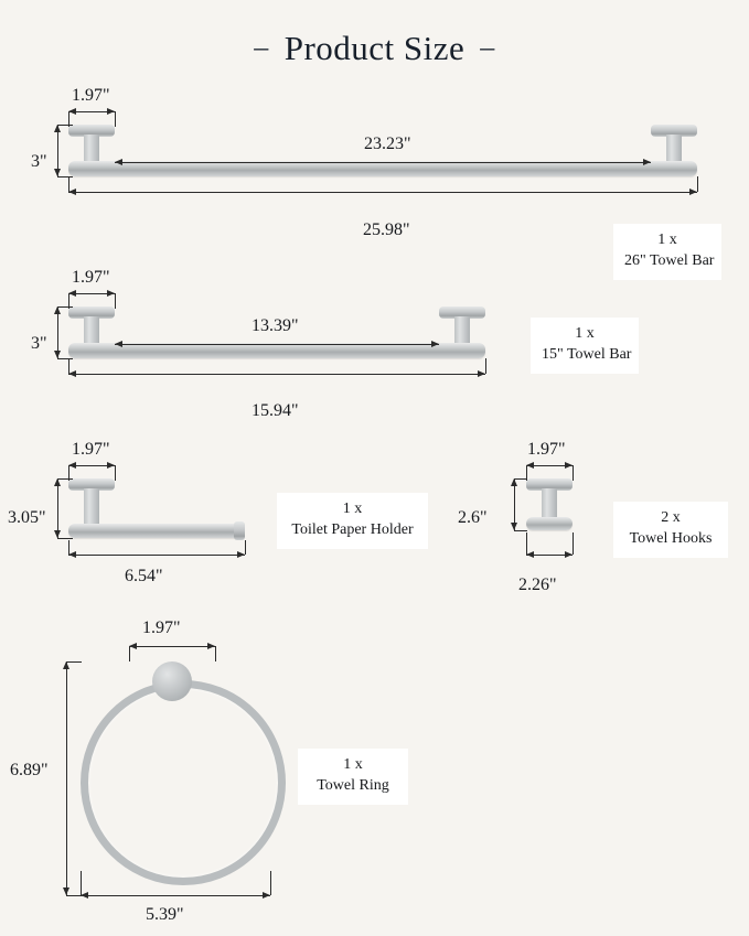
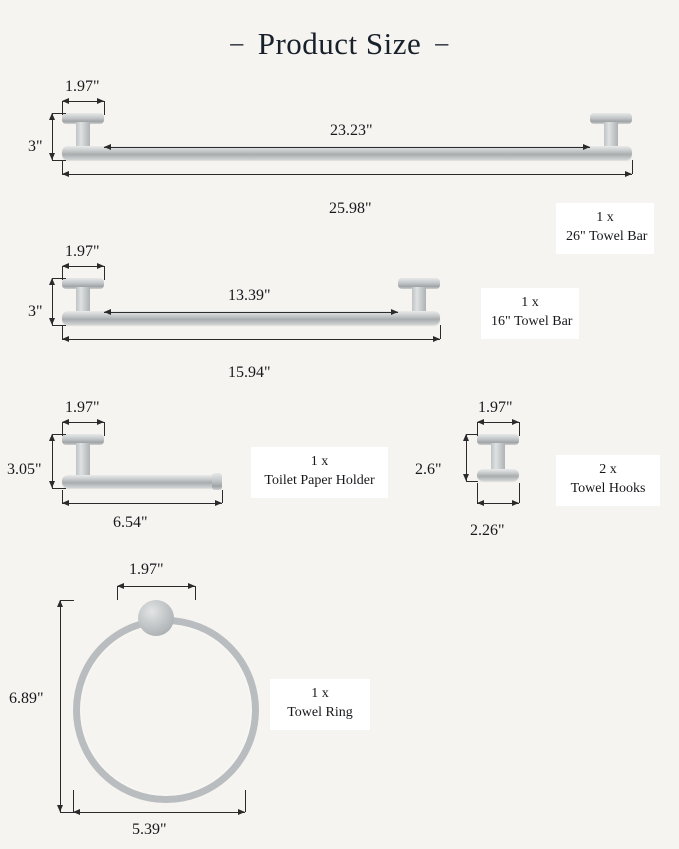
  – Product Size –
  1.97"
  3"
  23.23"
  25.98"
  1 x
  26" Towel Bar
  1.97"
  3"
  13.39"
  15.94"
  1 x
- 15" Towel Bar
+ 16" Towel Bar
  1.97"
  3.05"
  6.54"
  1 x
  Toilet Paper Holder
  1.97"
  2.6"
  2.26"
  2 x
  Towel Hooks
  1.97"
  6.89"
  5.39"
  1 x
  Towel Ring
